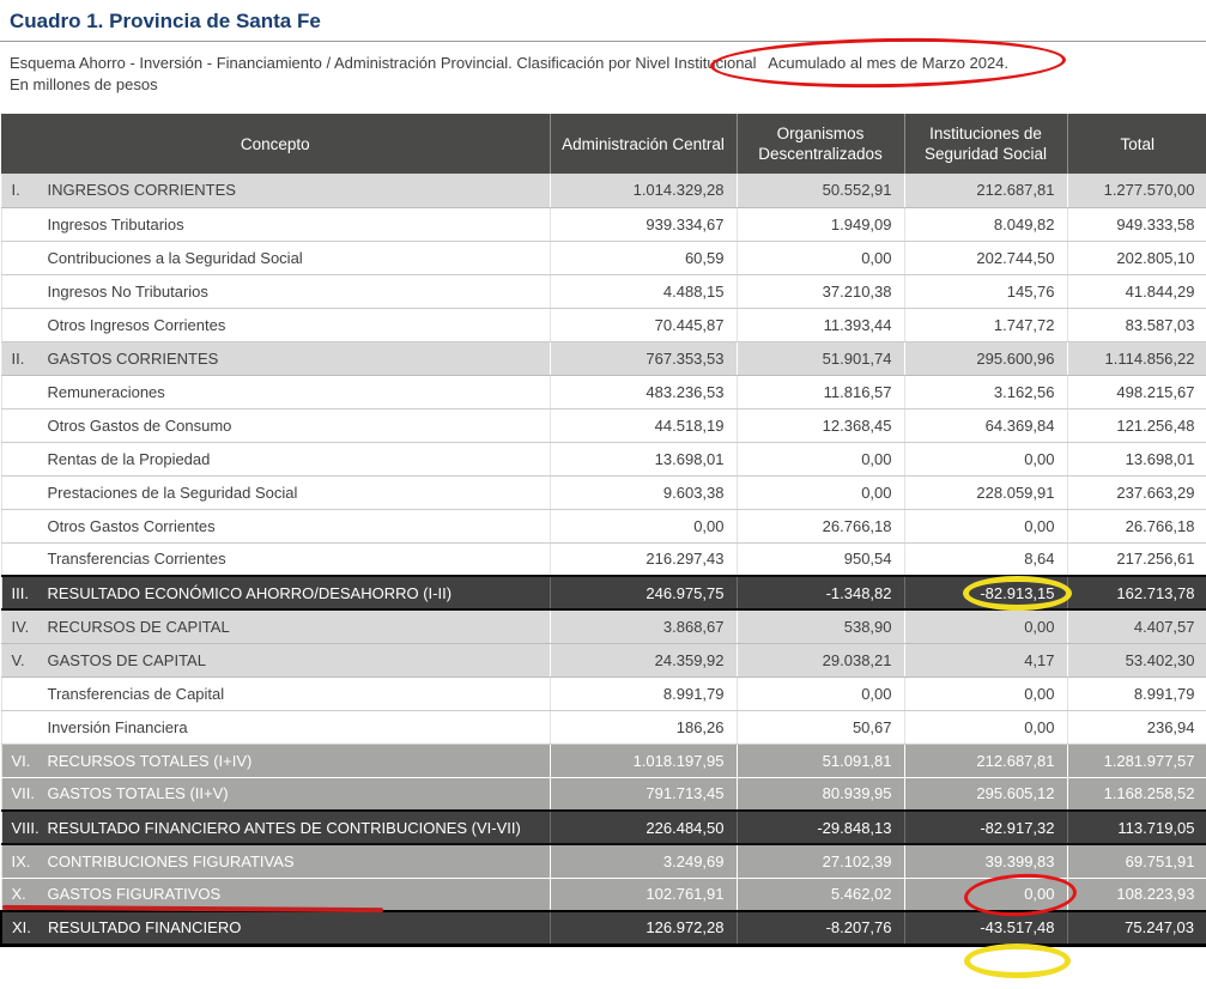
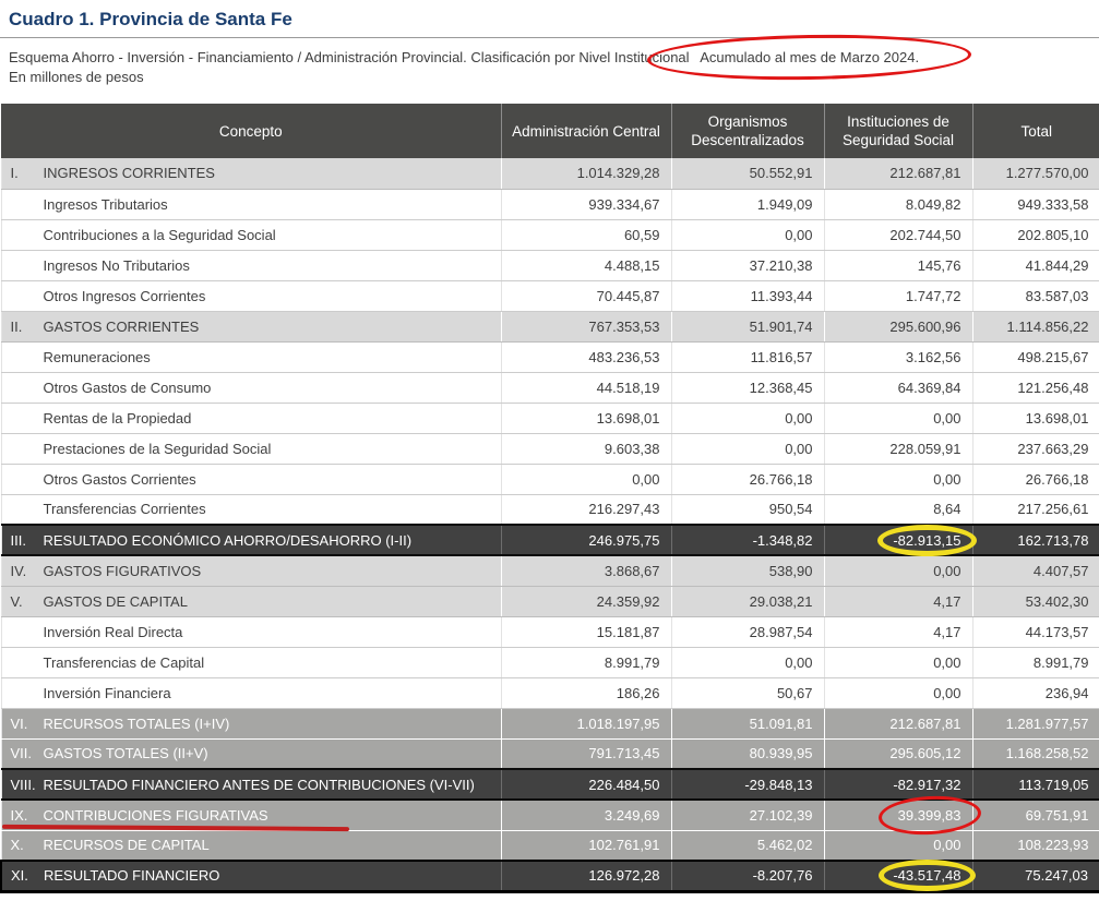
  Cuadro 1. Provincia de Santa Fe
  Esquema Ahorro - Inversión - Financiamiento / Administración Provincial. Clasificación por Nivel Institucional Acumulado al mes de Marzo 2024.
  En millones de pesos
  Concepto	Administración Central	Organismos Descentralizados	Instituciones de Seguridad Social	Total
  I. INGRESOS CORRIENTES	1.014.329,28	50.552,91	212.687,81	1.277.570,00
  Ingresos Tributarios	939.334,67	1.949,09	8.049,82	949.333,58
  Contribuciones a la Seguridad Social	60,59	0,00	202.744,50	202.805,10
  Ingresos No Tributarios	4.488,15	37.210,38	145,76	41.844,29
  Otros Ingresos Corrientes	70.445,87	11.393,44	1.747,72	83.587,03
  II. GASTOS CORRIENTES	767.353,53	51.901,74	295.600,96	1.114.856,22
  Remuneraciones	483.236,53	11.816,57	3.162,56	498.215,67
  Otros Gastos de Consumo	44.518,19	12.368,45	64.369,84	121.256,48
  Rentas de la Propiedad	13.698,01	0,00	0,00	13.698,01
  Prestaciones de la Seguridad Social	9.603,38	0,00	228.059,91	237.663,29
  Otros Gastos Corrientes	0,00	26.766,18	0,00	26.766,18
  Transferencias Corrientes	216.297,43	950,54	8,64	217.256,61
  III. RESULTADO ECONÓMICO AHORRO/DESAHORRO (I-II)	246.975,75	-1.348,82	-82.913,15	162.713,78
- IV. RECURSOS DE CAPITAL	3.868,67	538,90	0,00	4.407,57
+ IV. GASTOS FIGURATIVOS	3.868,67	538,90	0,00	4.407,57
  V. GASTOS DE CAPITAL	24.359,92	29.038,21	4,17	53.402,30
+ Inversión Real Directa	15.181,87	28.987,54	4,17	44.173,57
  Transferencias de Capital	8.991,79	0,00	0,00	8.991,79
  Inversión Financiera	186,26	50,67	0,00	236,94
  VI. RECURSOS TOTALES (I+IV)	1.018.197,95	51.091,81	212.687,81	1.281.977,57
  VII. GASTOS TOTALES (II+V)	791.713,45	80.939,95	295.605,12	1.168.258,52
  VIII. RESULTADO FINANCIERO ANTES DE CONTRIBUCIONES (VI-VII)	226.484,50	-29.848,13	-82.917,32	113.719,05
  IX. CONTRIBUCIONES FIGURATIVAS	3.249,69	27.102,39	39.399,83	69.751,91
- X. GASTOS FIGURATIVOS	102.761,91	5.462,02	0,00	108.223,93
+ X. RECURSOS DE CAPITAL	102.761,91	5.462,02	0,00	108.223,93
  XI. RESULTADO FINANCIERO	126.972,28	-8.207,76	-43.517,48	75.247,03
